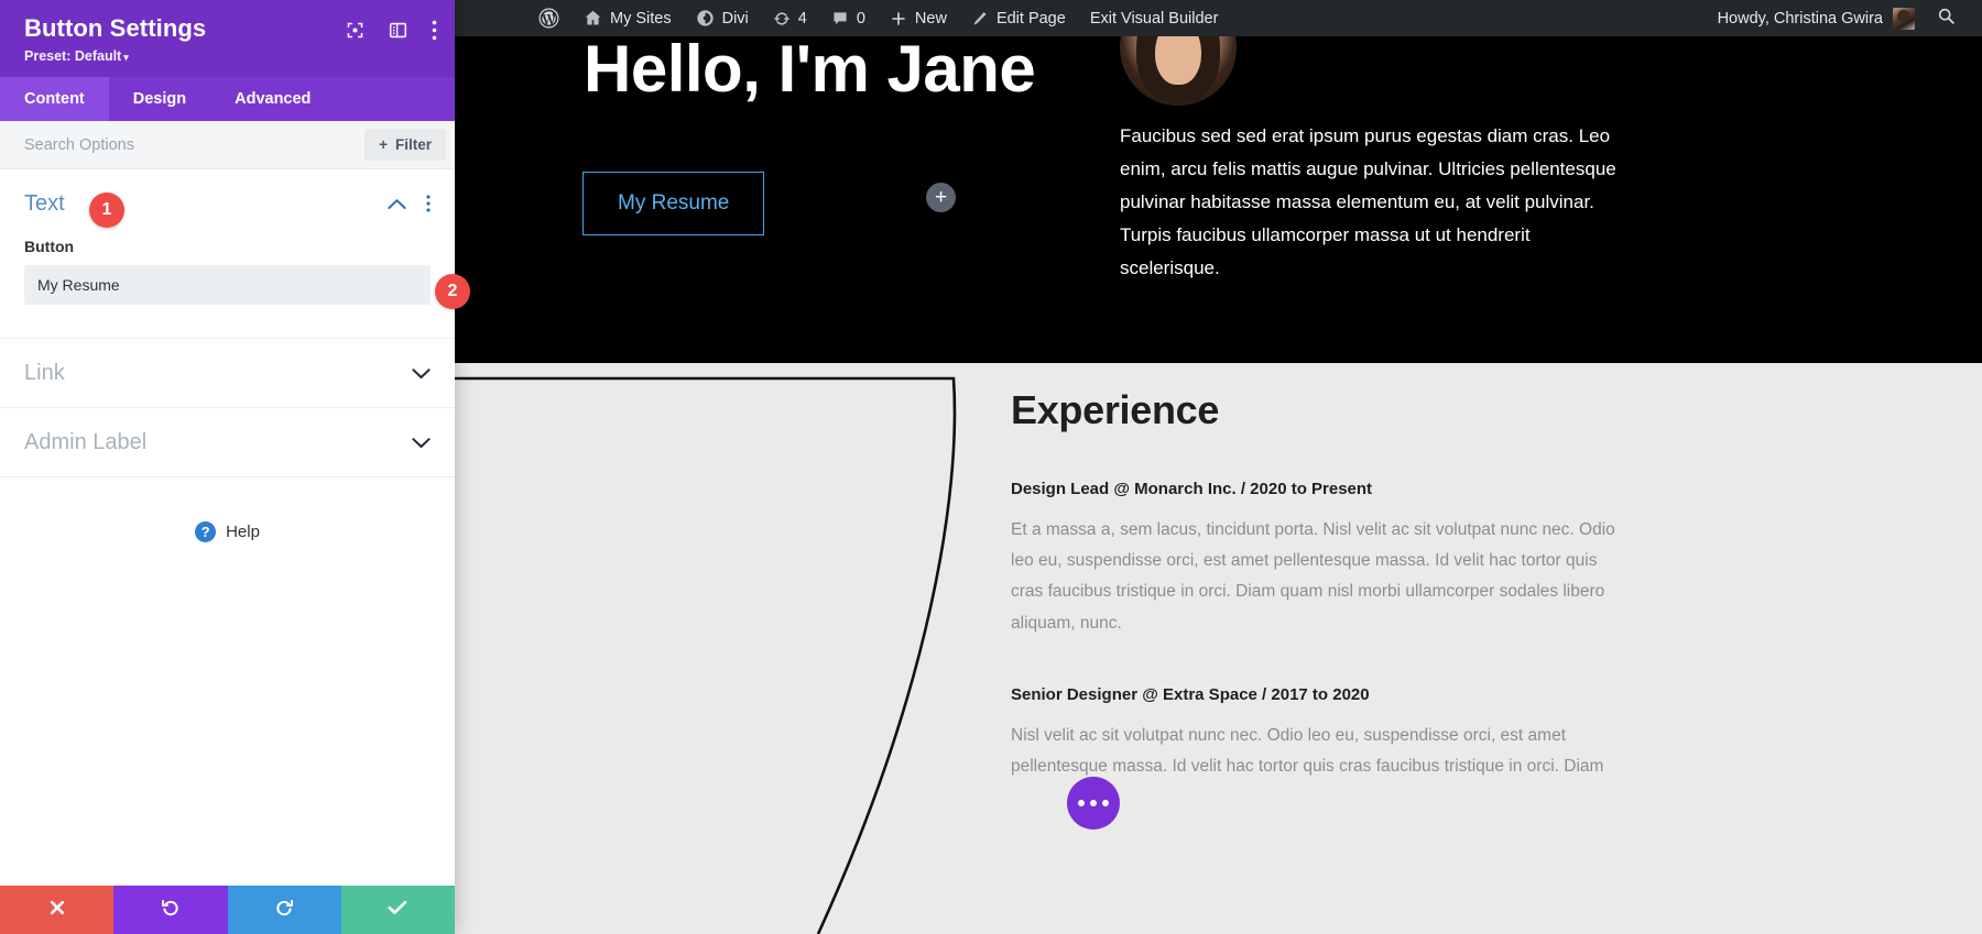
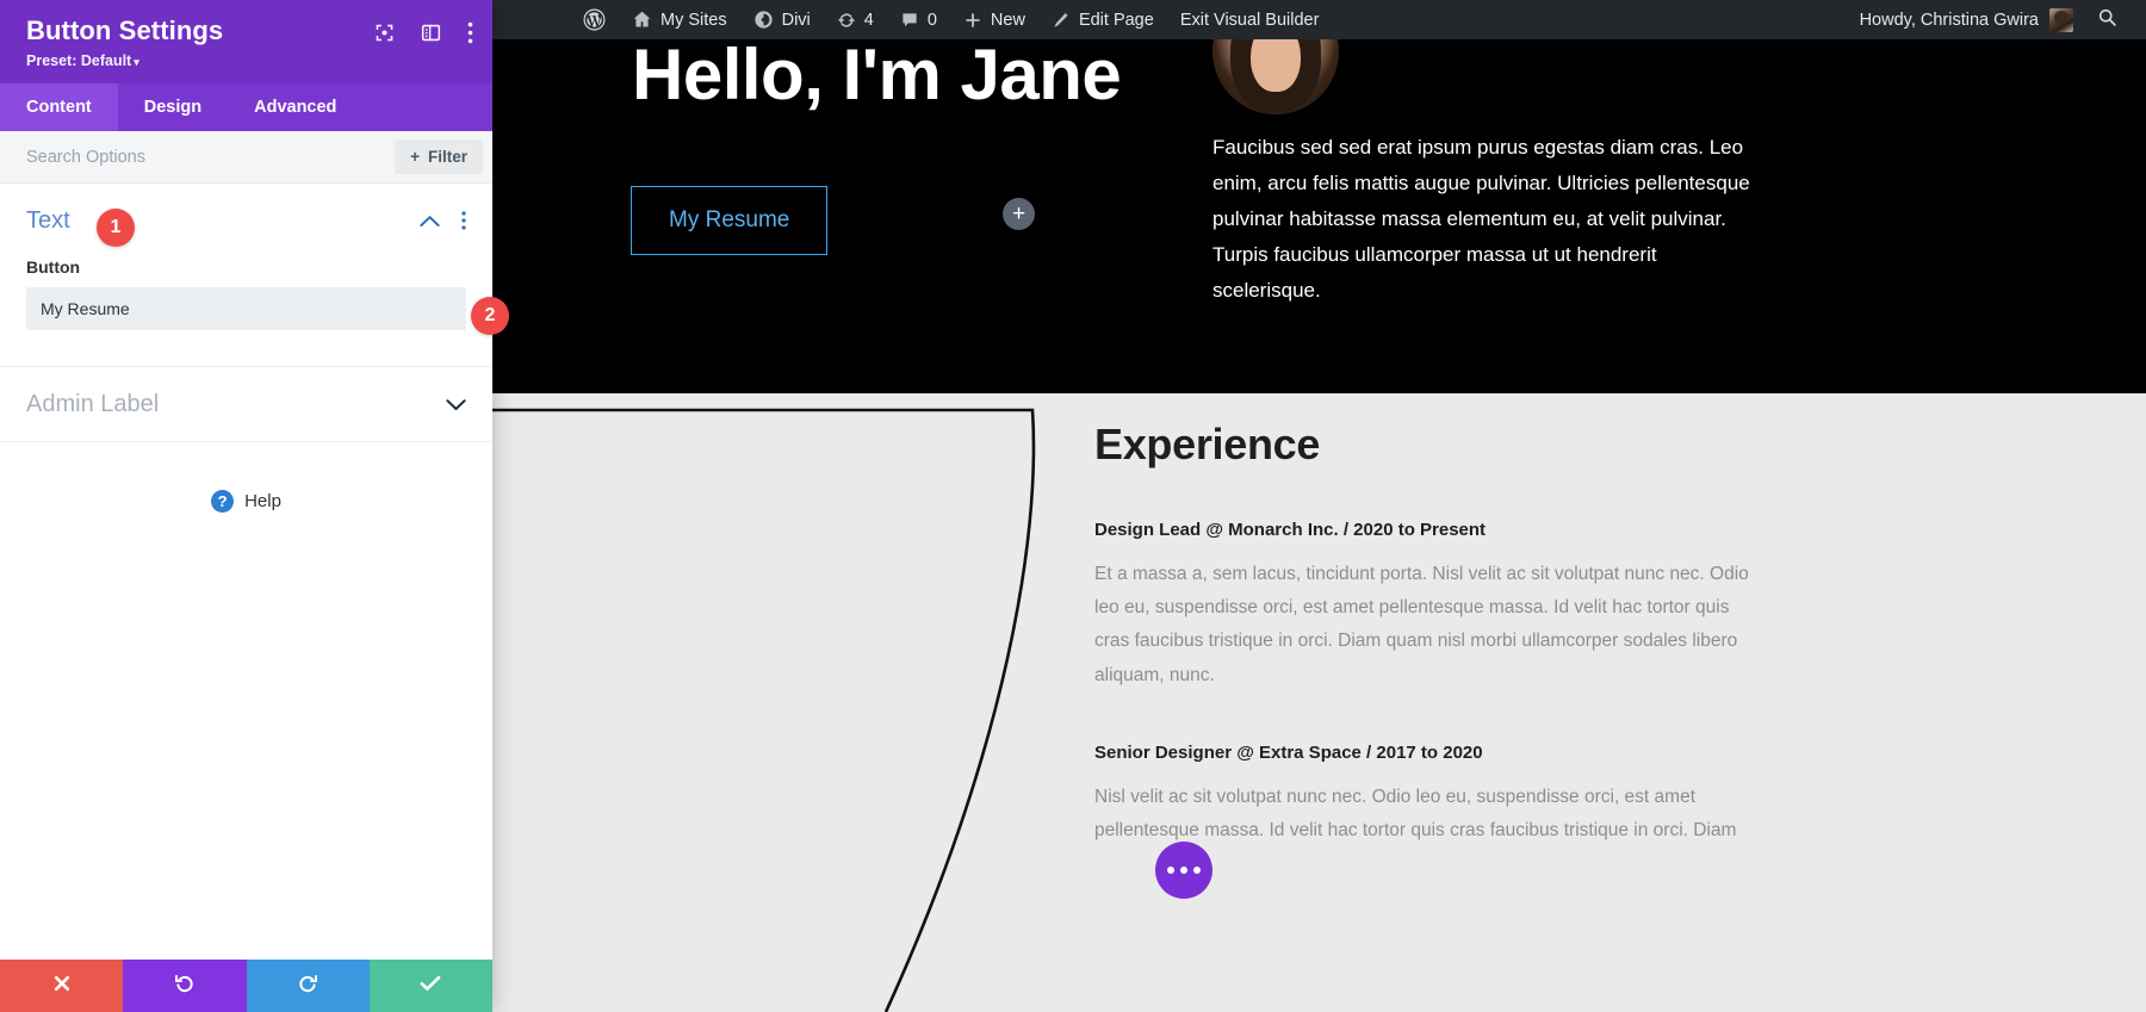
  Hello, I'm Jane
  My Resume
  +
  Faucibus sed sed erat ipsum purus egestas diam cras. Leo enim, arcu felis mattis augue pulvinar. Ultricies pellentesque pulvinar habitasse massa elementum eu, at velit pulvinar. Turpis faucibus ullamcorper massa ut ut hendrerit scelerisque.
  Experience
  Design Lead @ Monarch Inc. / 2020 to Present
  Et a massa a, sem lacus, tincidunt porta. Nisl velit ac sit volutpat nunc nec. Odio leo eu, suspendisse orci, est amet pellentesque massa. Id velit hac tortor quis cras faucibus tristique in orci. Diam quam nisl morbi ullamcorper sodales libero aliquam, nunc.
  Senior Designer @ Extra Space / 2017 to 2020
  Nisl velit ac sit volutpat nunc nec. Odio leo eu, suspendisse orci, est amet pellentesque massa. Id velit hac tortor quis cras faucibus tristique in orci. Diam
  My Sites
  Divi
  4
  0
  New
  Edit Page
  Exit Visual Builder
  Howdy, Christina Gwira
  Button Settings
  Preset: Default ▾
  Content
  Design
  Advanced
  Search Options
  +
  Filter
  Text
  Button
  My Resume
- Link
  Admin Label
  ?
  Help
  1
  2
